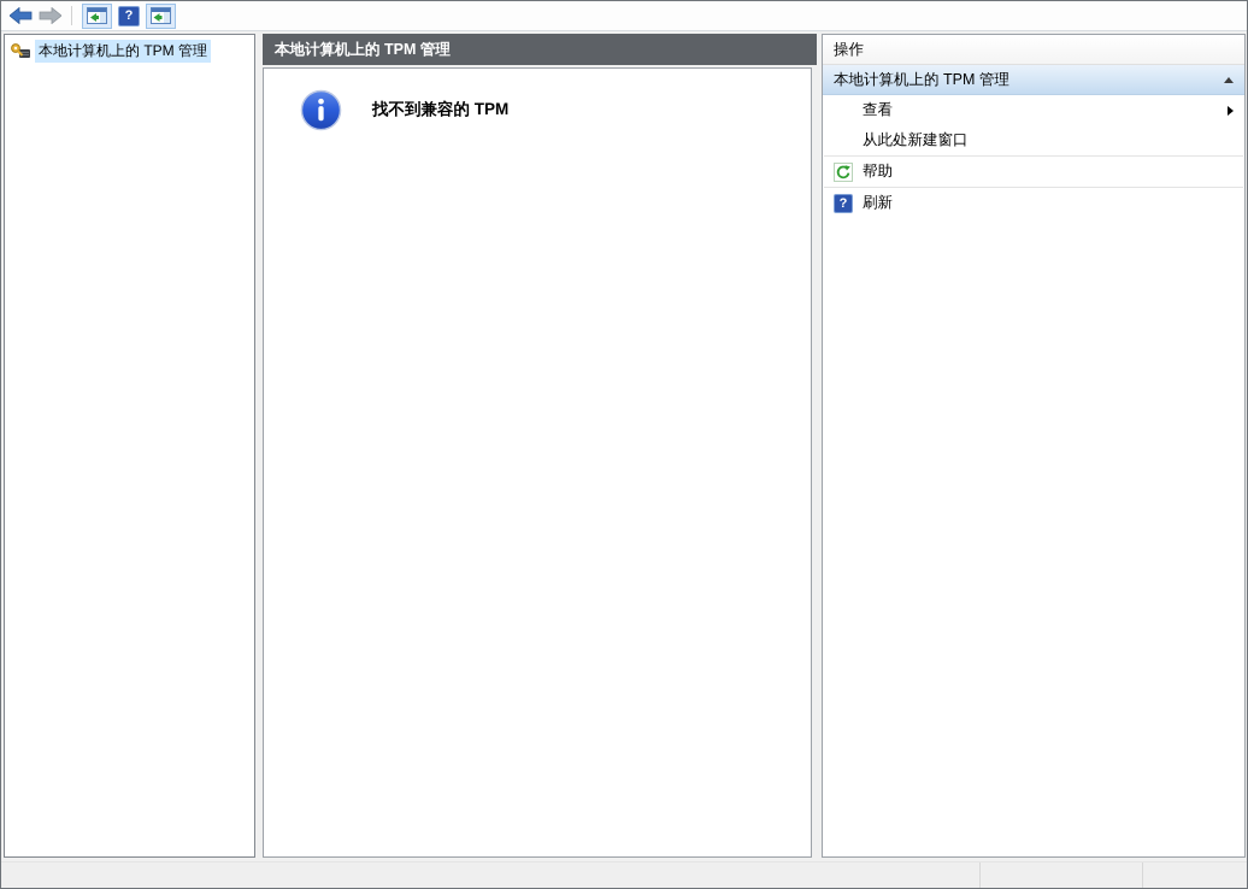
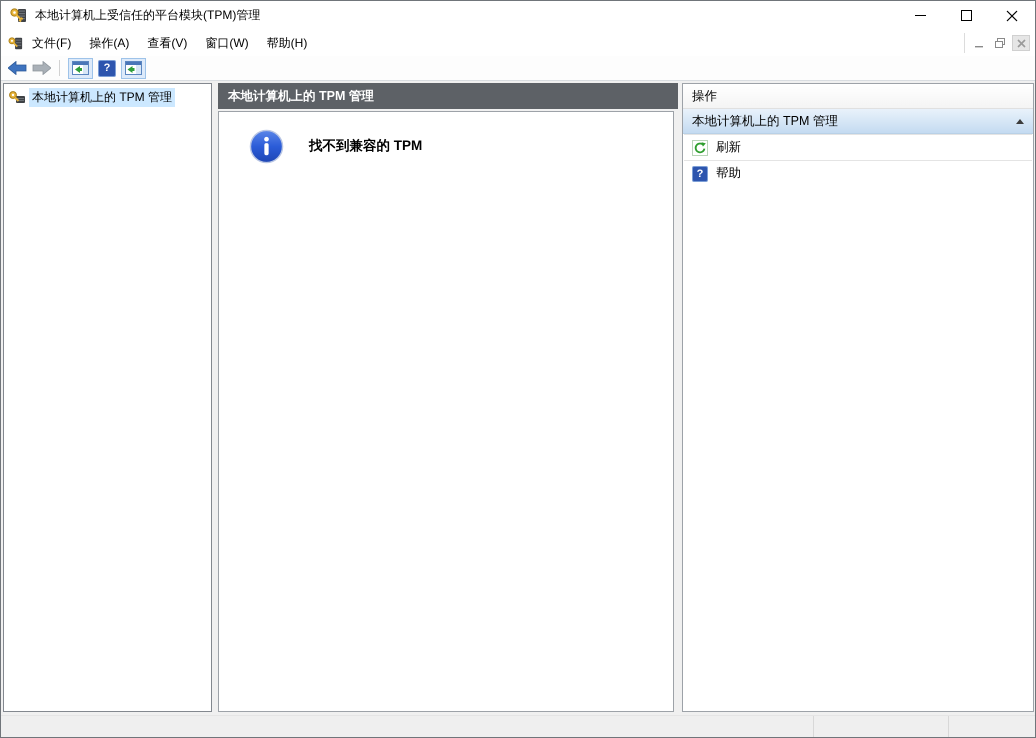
+ 本地计算机上受信任的平台模块(TPM)管理
+ 文件(F)
+ 操作(A)
+ 查看(V)
+ 窗口(W)
+ 帮助(H)
  ?
  本地计算机上的 TPM 管理
  本地计算机上的 TPM 管理
  找不到兼容的 TPM
  操作
  本地计算机上的 TPM 管理
- 查看
- 从此处新建窗口
- 帮助
+ 刷新
  ?
- 刷新
+ 帮助
